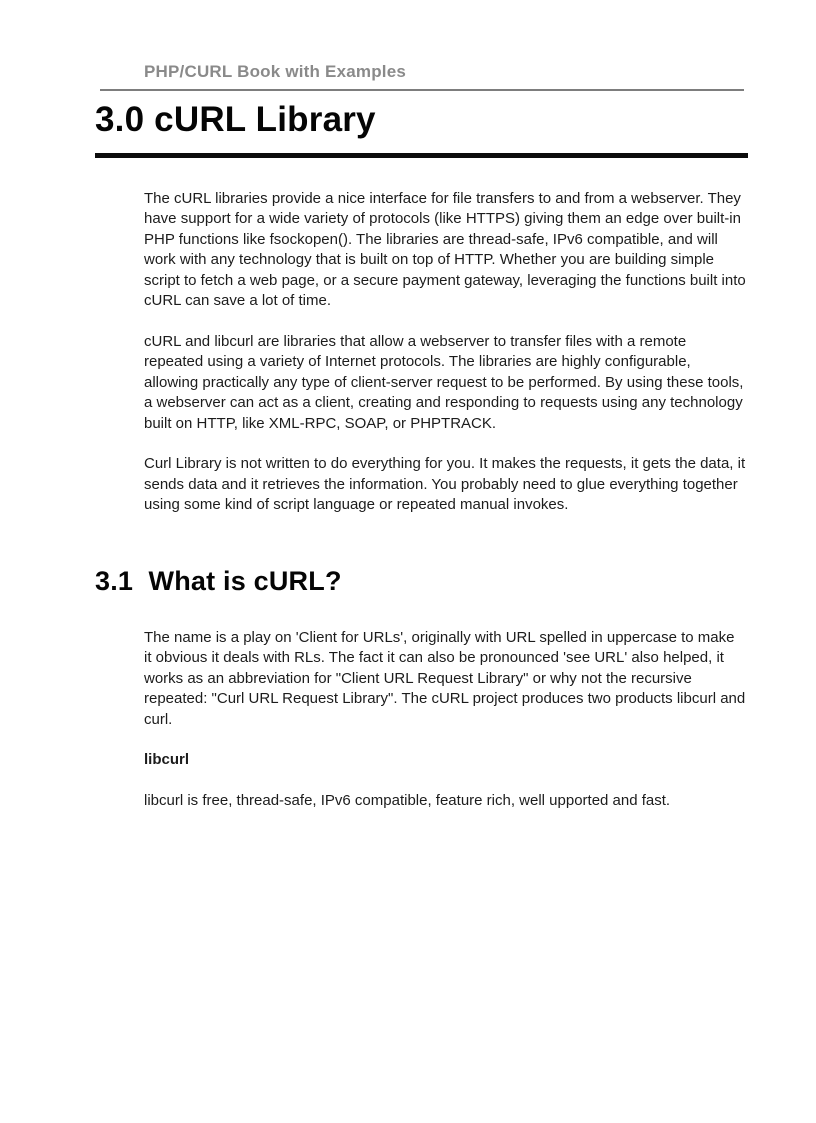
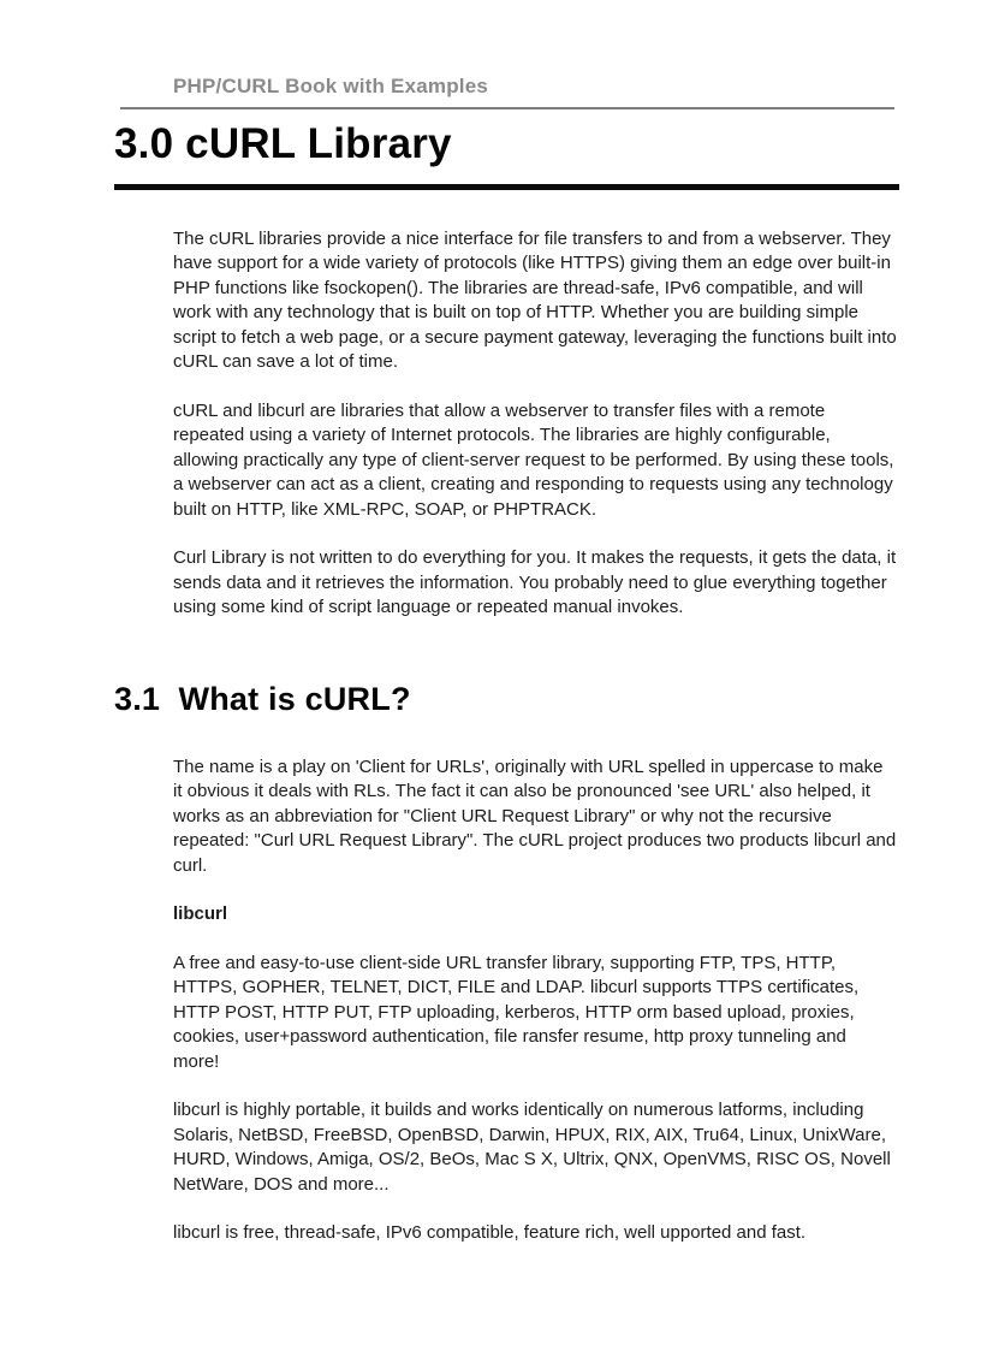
  PHP/CURL Book with Examples
  3.0 cURL Library
  The cURL libraries provide a nice interface for file transfers to and from a webserver. They have support for a wide variety of protocols (like HTTPS) giving them an edge over built-in PHP functions like fsockopen(). The libraries are thread-safe, IPv6 compatible, and will work with any technology that is built on top of HTTP. Whether you are building simple script to fetch a web page, or a secure payment gateway, leveraging the functions built into cURL can save a lot of time.
  cURL and libcurl are libraries that allow a webserver to transfer files with a remote repeated using a variety of Internet protocols. The libraries are highly configurable, allowing practically any type of client-server request to be performed. By using these tools, a webserver can act as a client, creating and responding to requests using any technology built on HTTP, like XML-RPC, SOAP, or PHPTRACK.
  Curl Library is not written to do everything for you. It makes the requests, it gets the data, it sends data and it retrieves the information. You probably need to glue everything together using some kind of script language or repeated manual invokes.
  3.1 What is cURL?
  The name is a play on 'Client for URLs', originally with URL spelled in uppercase to make it obvious it deals with RLs. The fact it can also be pronounced 'see URL' also helped, it works as an abbreviation for "Client URL Request Library" or why not the recursive repeated: "Curl URL Request Library". The cURL project produces two products libcurl and curl.
  libcurl
+ A free and easy-to-use client-side URL transfer library, supporting FTP, TPS, HTTP, HTTPS, GOPHER, TELNET, DICT, FILE and LDAP. libcurl supports TTPS certificates, HTTP POST, HTTP PUT, FTP uploading, kerberos, HTTP orm based upload, proxies, cookies, user+password authentication, file ransfer resume, http proxy tunneling and more!
+ libcurl is highly portable, it builds and works identically on numerous latforms, including Solaris, NetBSD, FreeBSD, OpenBSD, Darwin, HPUX, RIX, AIX, Tru64, Linux, UnixWare, HURD, Windows, Amiga, OS/2, BeOs, Mac S X, Ultrix, QNX, OpenVMS, RISC OS, Novell NetWare, DOS and more...
  libcurl is free, thread-safe, IPv6 compatible, feature rich, well upported and fast.
